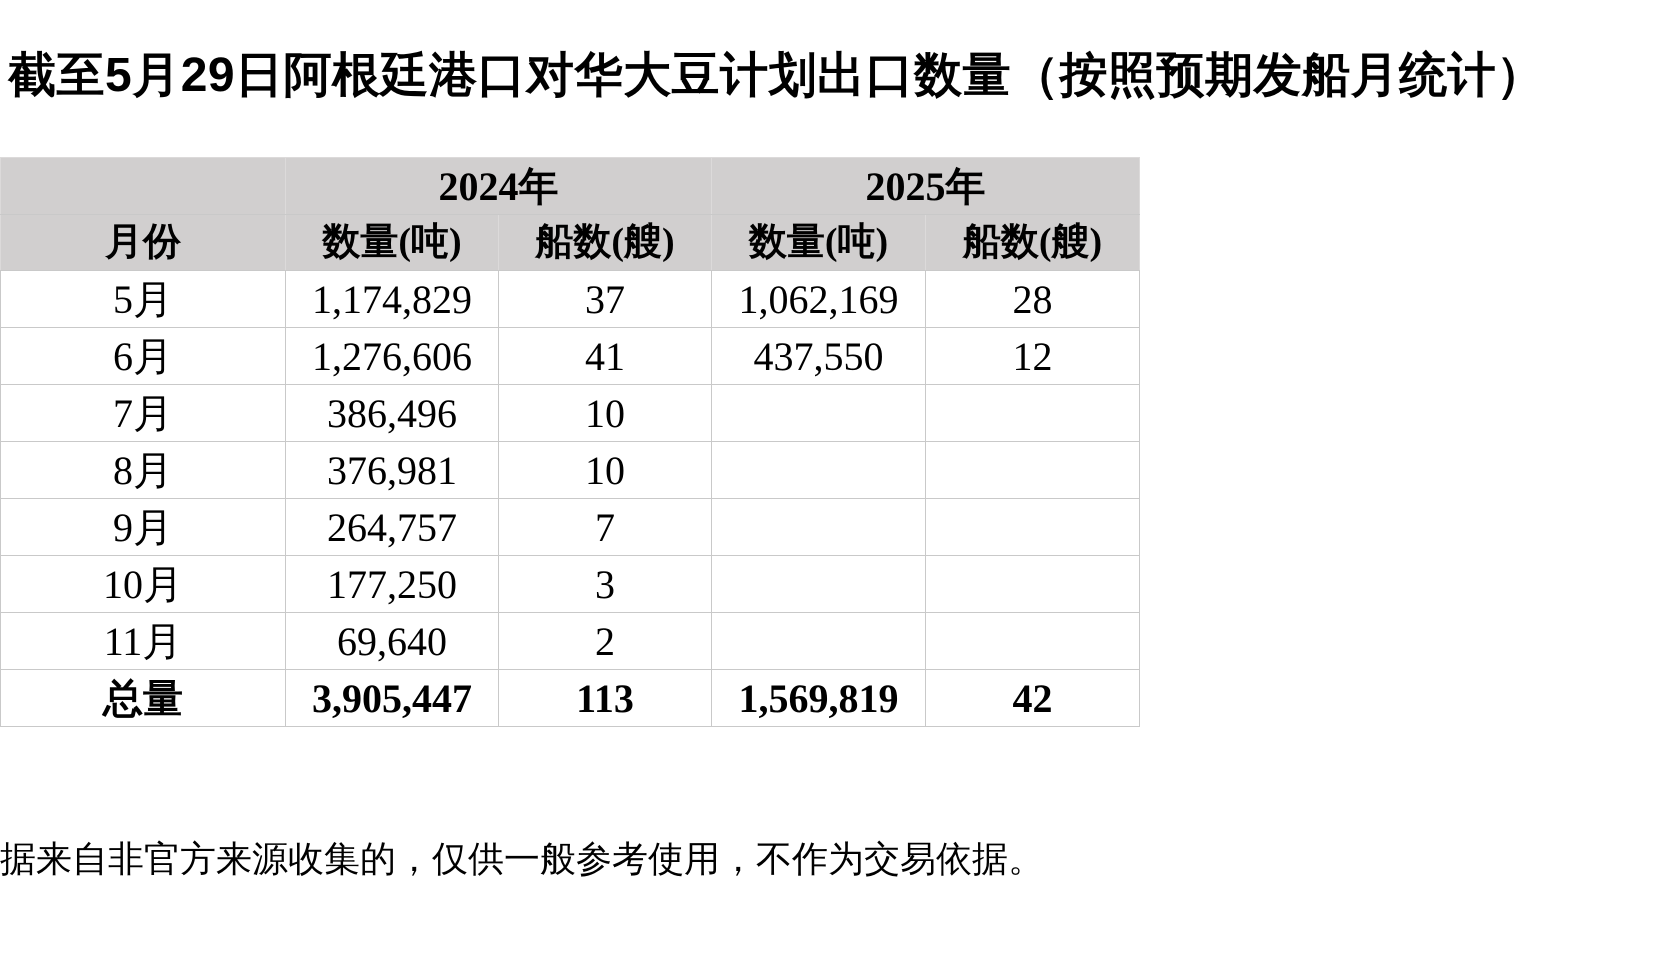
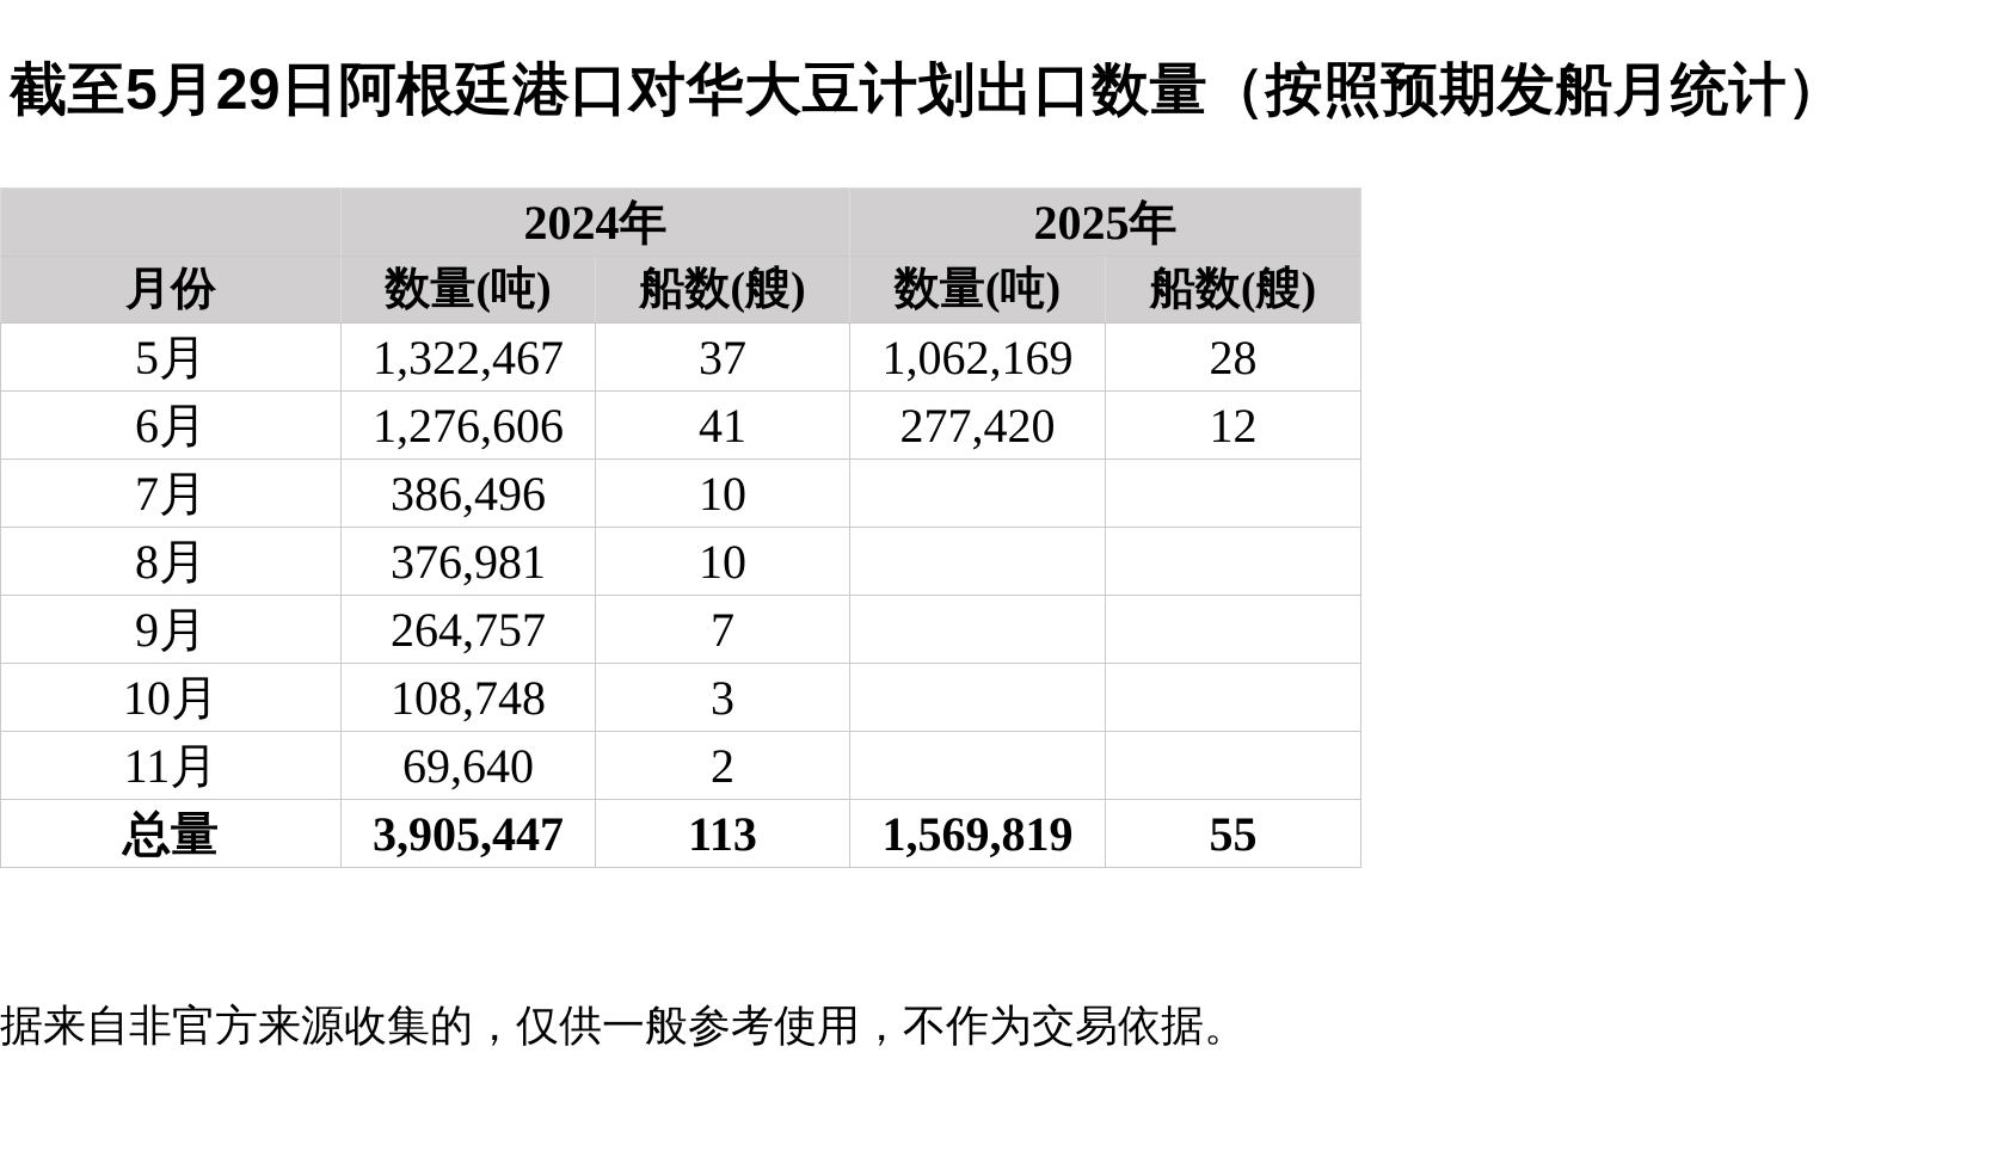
  截至5月29日阿根廷港口对华大豆计划出口数量（按照预期发船月统计）
  	2024年	2025年
  月份	数量(吨)	船数(艘)	数量(吨)	船数(艘)
- 5月	1,174,829	37	1,062,169	28
+ 5月	1,322,467	37	1,062,169	28
- 6月	1,276,606	41	437,550	12
+ 6月	1,276,606	41	277,420	12
  7月	386,496	10
  8月	376,981	10
  9月	264,757	7
- 10月	177,250	3
+ 10月	108,748	3
  11月	69,640	2
- 总量	3,905,447	113	1,569,819	42
+ 总量	3,905,447	113	1,569,819	55
  据来自非官方来源收集的，仅供一般参考使用，不作为交易依据。
